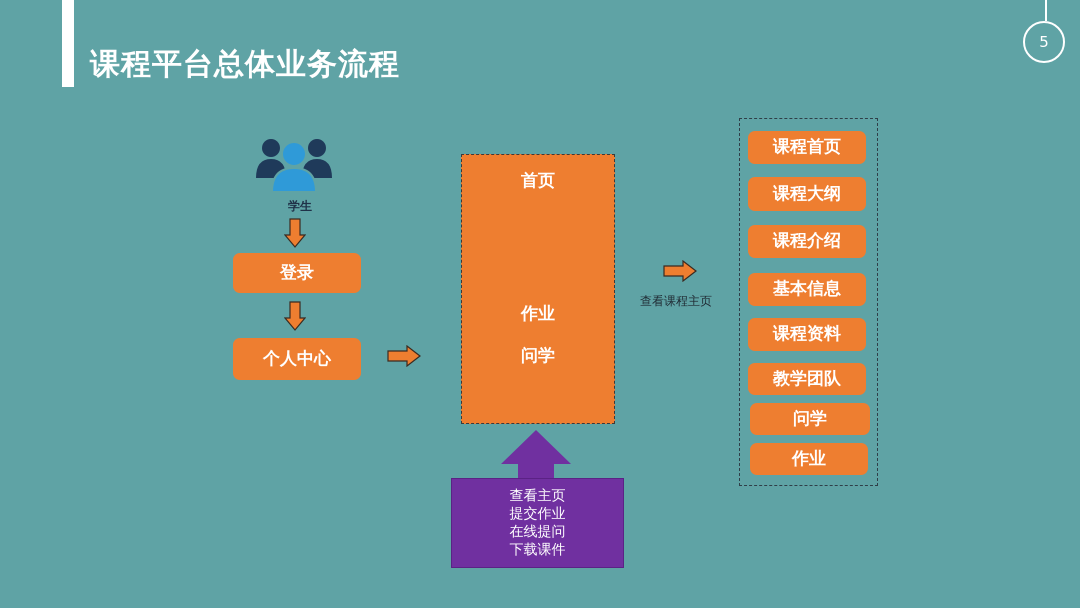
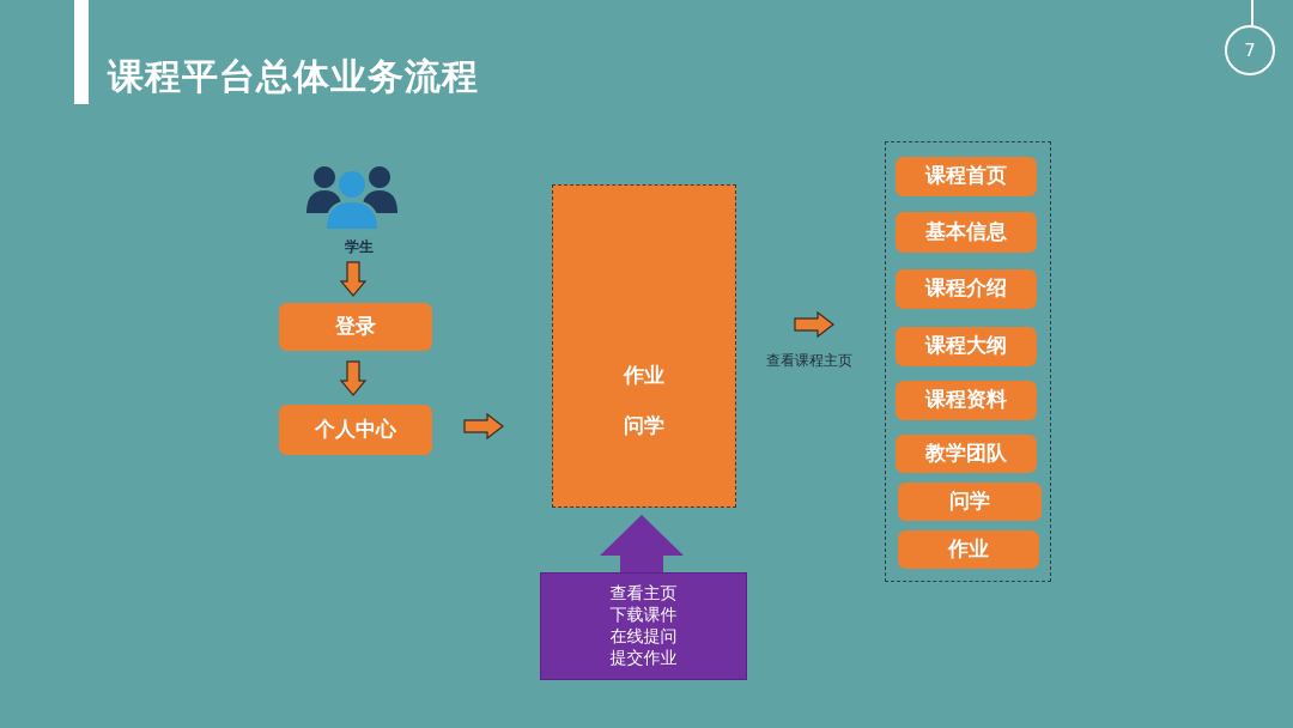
  课程平台总体业务流程
- 5
+ 7
  学生
  登录
  个人中心
- 首页
  作业
  问学
  查看主页
- 提交作业
+ 下载课件
  在线提问
- 下载课件
+ 提交作业
  查看课程主页
  课程首页
- 课程大纲
+ 基本信息
  课程介绍
- 基本信息
+ 课程大纲
  课程资料
  教学团队
  问学
  作业
